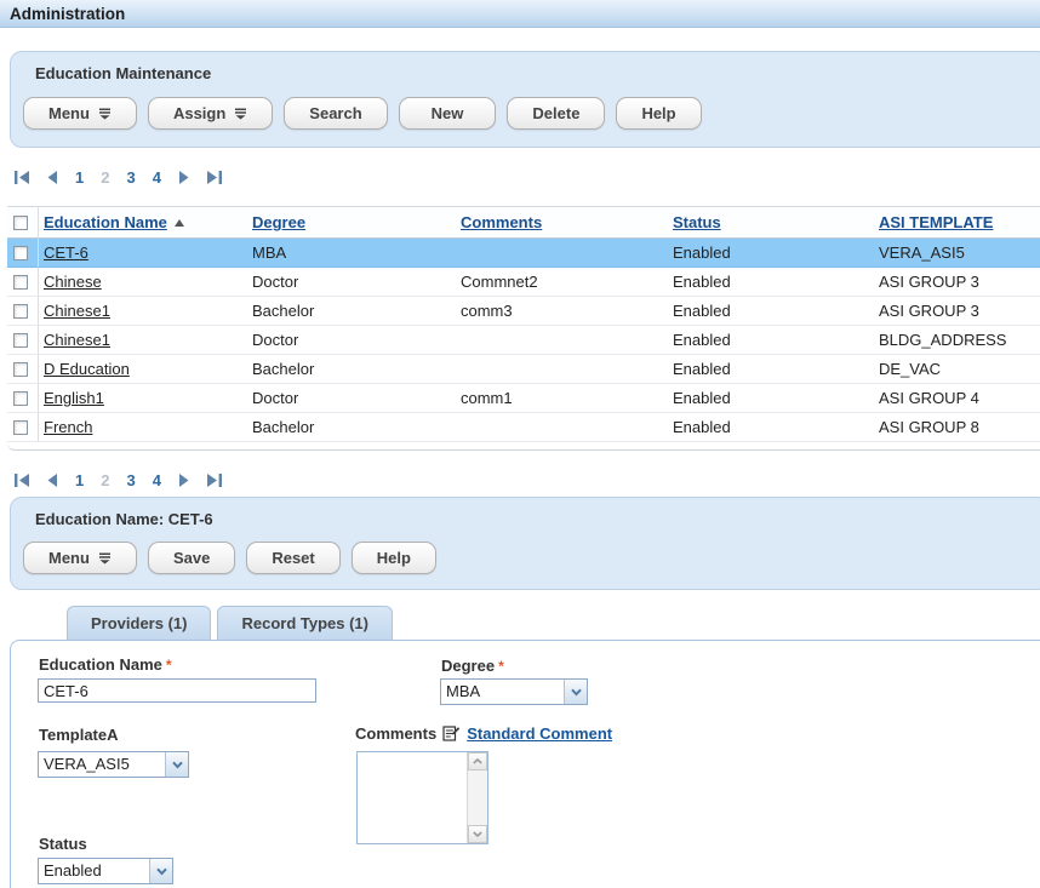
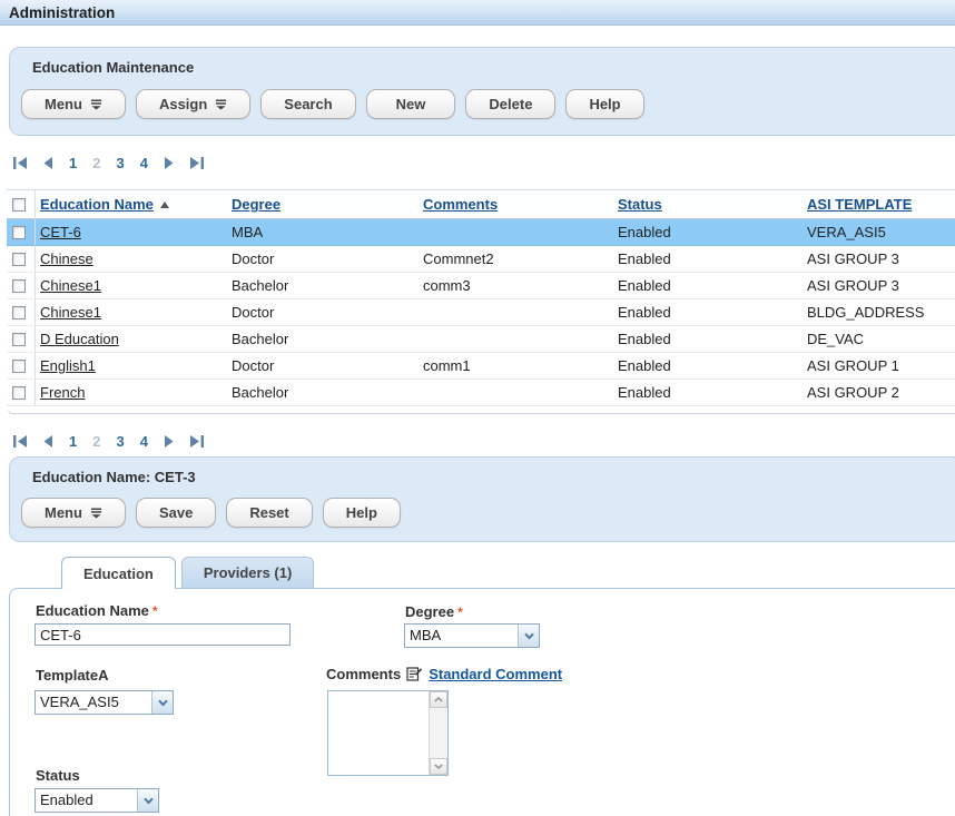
  Administration
  Education Maintenance
  Menu
  Assign
  Search
  New
  Delete
  Help
  1
  2
  3
  4
  Education Name
  Degree
  Comments
  Status
  ASI TEMPLATE
  CET-6
  MBA
  Enabled
  VERA_ASI5
  Chinese
  Doctor
  Commnet2
  Enabled
  ASI GROUP 3
  Chinese1
  Bachelor
  comm3
  Enabled
  ASI GROUP 3
  Chinese1
  Doctor
  Enabled
  BLDG_ADDRESS
  D Education
  Bachelor
  Enabled
  DE_VAC
  English1
  Doctor
  comm1
  Enabled
- ASI GROUP 4
+ ASI GROUP 1
  French
  Bachelor
  Enabled
- ASI GROUP 8
+ ASI GROUP 2
  1
  2
  3
  4
- Education Name: CET-6
+ Education Name: CET-3
  Menu
  Save
  Reset
  Help
+ Education
  Providers (1)
- Record Types (1)
  Education Name *
  CET-6
  Degree *
  MBA
  TemplateA
  VERA_ASI5
  Comments
  Standard Comment
  Status
  Enabled
